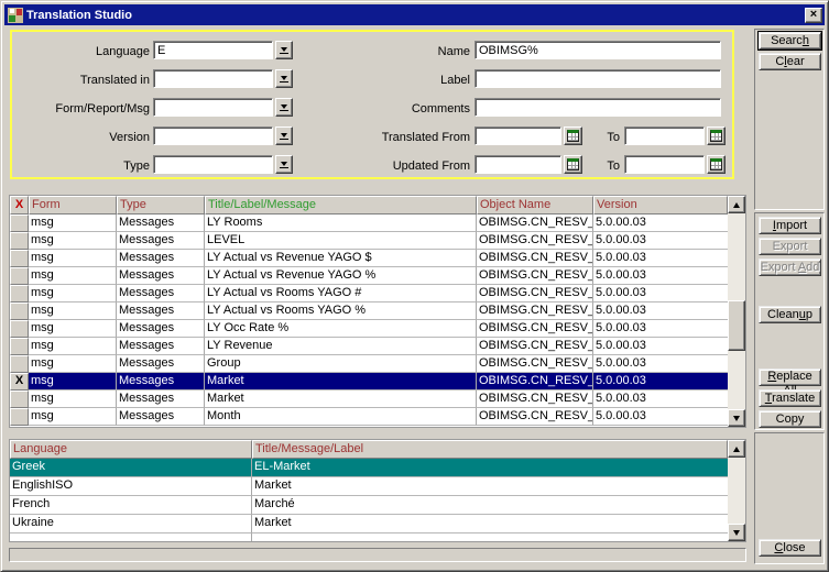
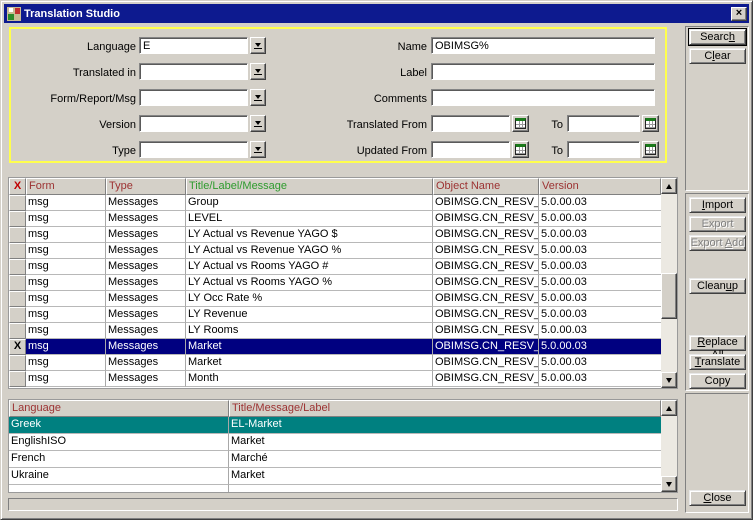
  Translation Studio
  ×
  Language
  E
  Translated in
  Form/Report/Msg
  Version
  Type
  Name
  OBIMSG%
  Label
  Comments
  Translated From
  To
  Updated From
  To
  X
  Form
  Type
  Title/Label/Message
  Object Name
  Version
  msg
  Messages
- LY Rooms
+ Group
  OBIMSG.CN_RESV_
  5.0.00.03
  msg
  Messages
  LEVEL
  OBIMSG.CN_RESV_
  5.0.00.03
  msg
  Messages
  LY Actual vs Revenue YAGO $
  OBIMSG.CN_RESV_
  5.0.00.03
  msg
  Messages
  LY Actual vs Revenue YAGO %
  OBIMSG.CN_RESV_
  5.0.00.03
  msg
  Messages
  LY Actual vs Rooms YAGO #
  OBIMSG.CN_RESV_
  5.0.00.03
  msg
  Messages
  LY Actual vs Rooms YAGO %
  OBIMSG.CN_RESV_
  5.0.00.03
  msg
  Messages
  LY Occ Rate %
  OBIMSG.CN_RESV_
  5.0.00.03
  msg
  Messages
  LY Revenue
  OBIMSG.CN_RESV_
  5.0.00.03
  msg
  Messages
- Group
+ LY Rooms
  OBIMSG.CN_RESV_
  5.0.00.03
  X
  msg
  Messages
  Market
  OBIMSG.CN_RESV_
  5.0.00.03
  msg
  Messages
  Market
  OBIMSG.CN_RESV_
  5.0.00.03
  msg
  Messages
  Month
  OBIMSG.CN_RESV_
  5.0.00.03
  Language
  Title/Message/Label
  Greek
  EL-Market
  EnglishISO
  Market
  French
  Marché
  Ukraine
  Market
  Search
  Clear
  Import
  Export
  Export Add
  Cleanup
  Replace
  Translate
  Copy
  Close
